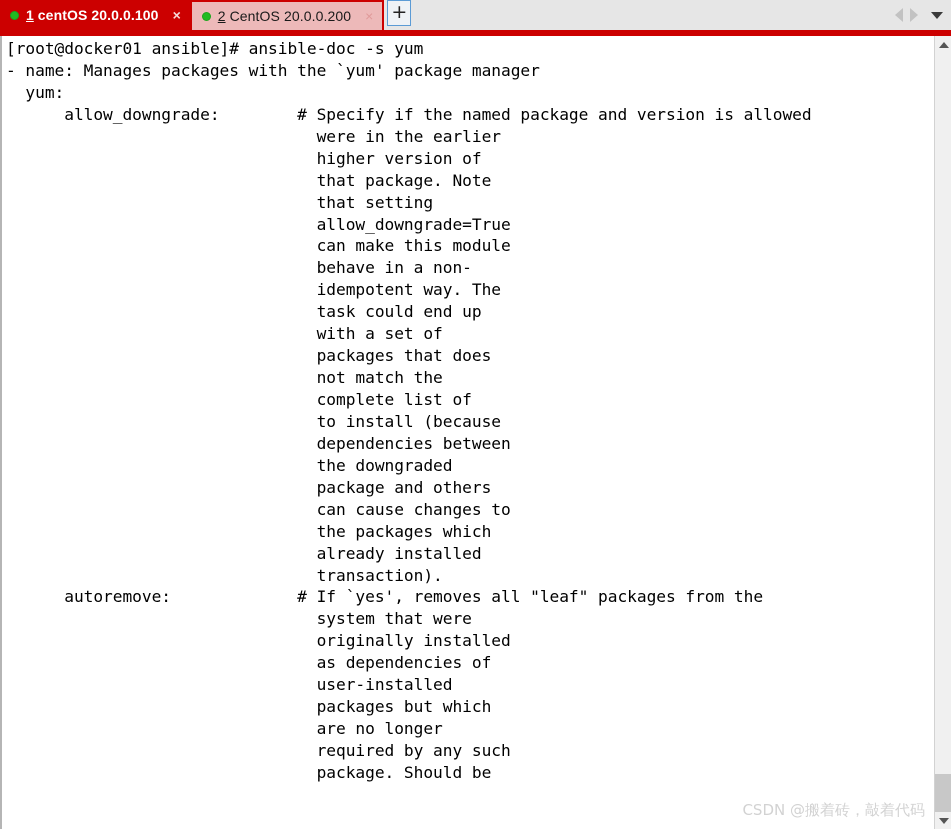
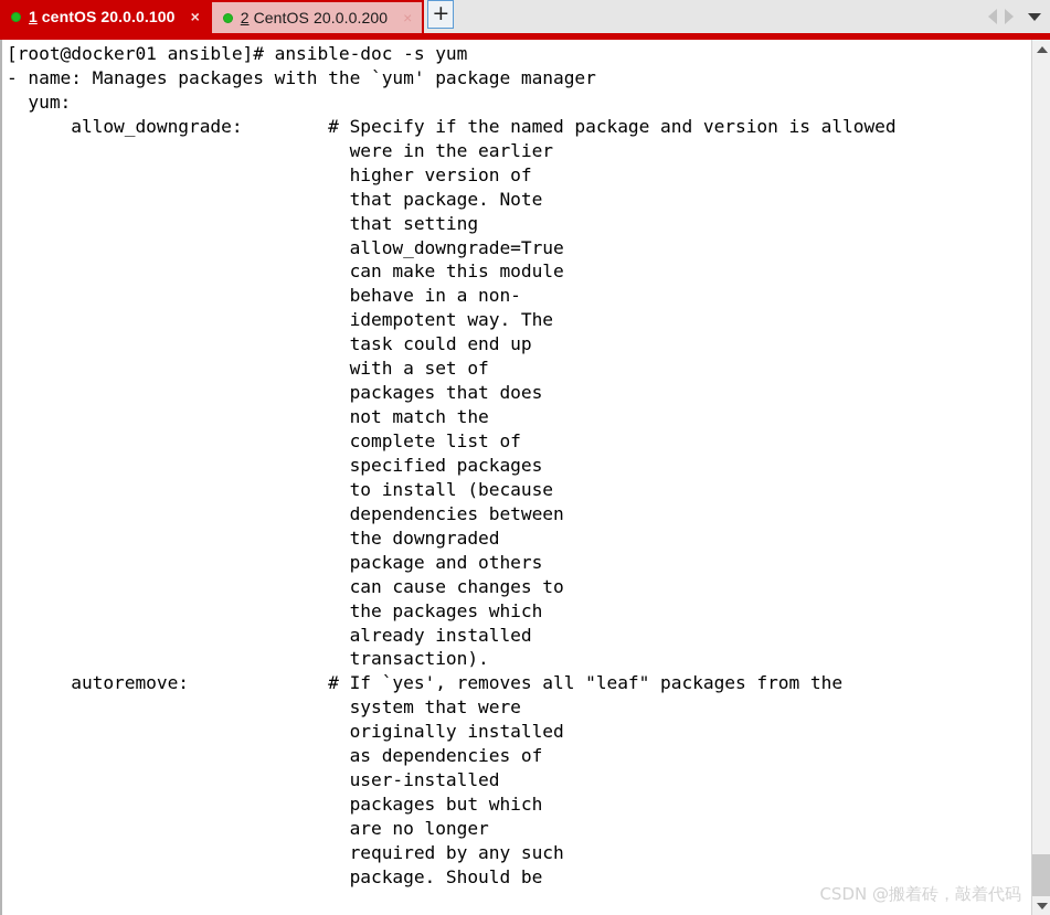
  1
  centOS 20.0.0.100
  ×
  2
  CentOS 20.0.0.200
  ×
  +
  [root@docker01 ansible]# ansible-doc -s yum
  - name: Manages packages with the `yum' package manager
  yum:
  allow_downgrade: # Specify if the named package and version is allowed
  were in the earlier
  higher version of
  that package. Note
  that setting
  allow_downgrade=True
  can make this module
  behave in a non-
  idempotent way. The
  task could end up
  with a set of
  packages that does
  not match the
  complete list of
+ specified packages
  to install (because
  dependencies between
  the downgraded
  package and others
  can cause changes to
  the packages which
  already installed
  transaction).
  autoremove: # If `yes', removes all "leaf" packages from the
  system that were
  originally installed
  as dependencies of
  user-installed
  packages but which
  are no longer
  required by any such
  package. Should be
  CSDN @搬着砖，敲着代码
